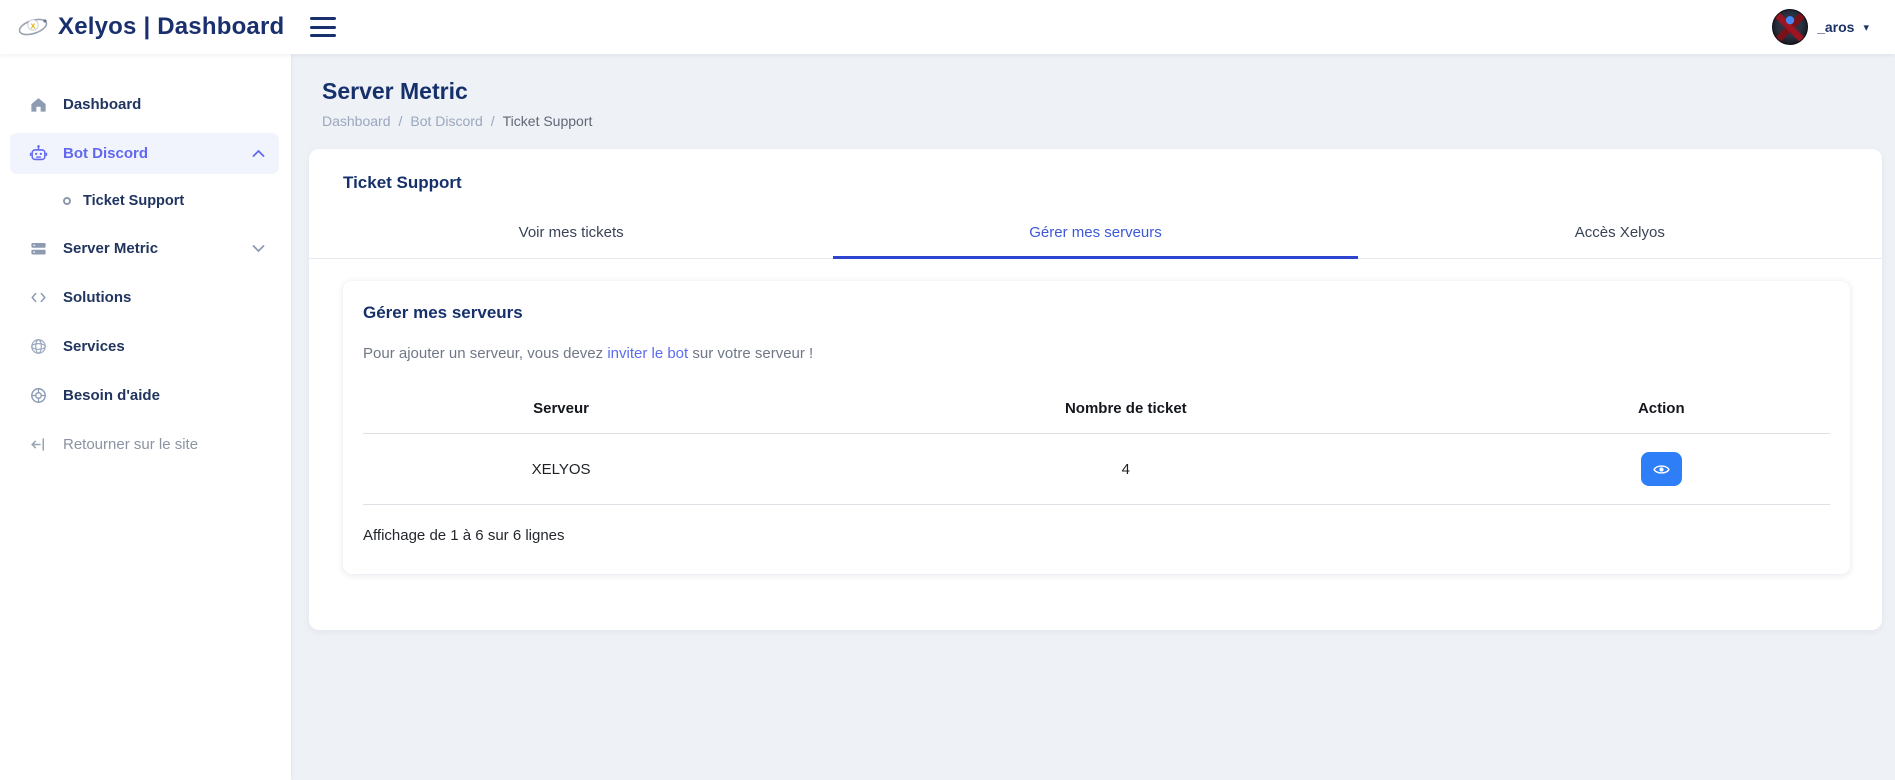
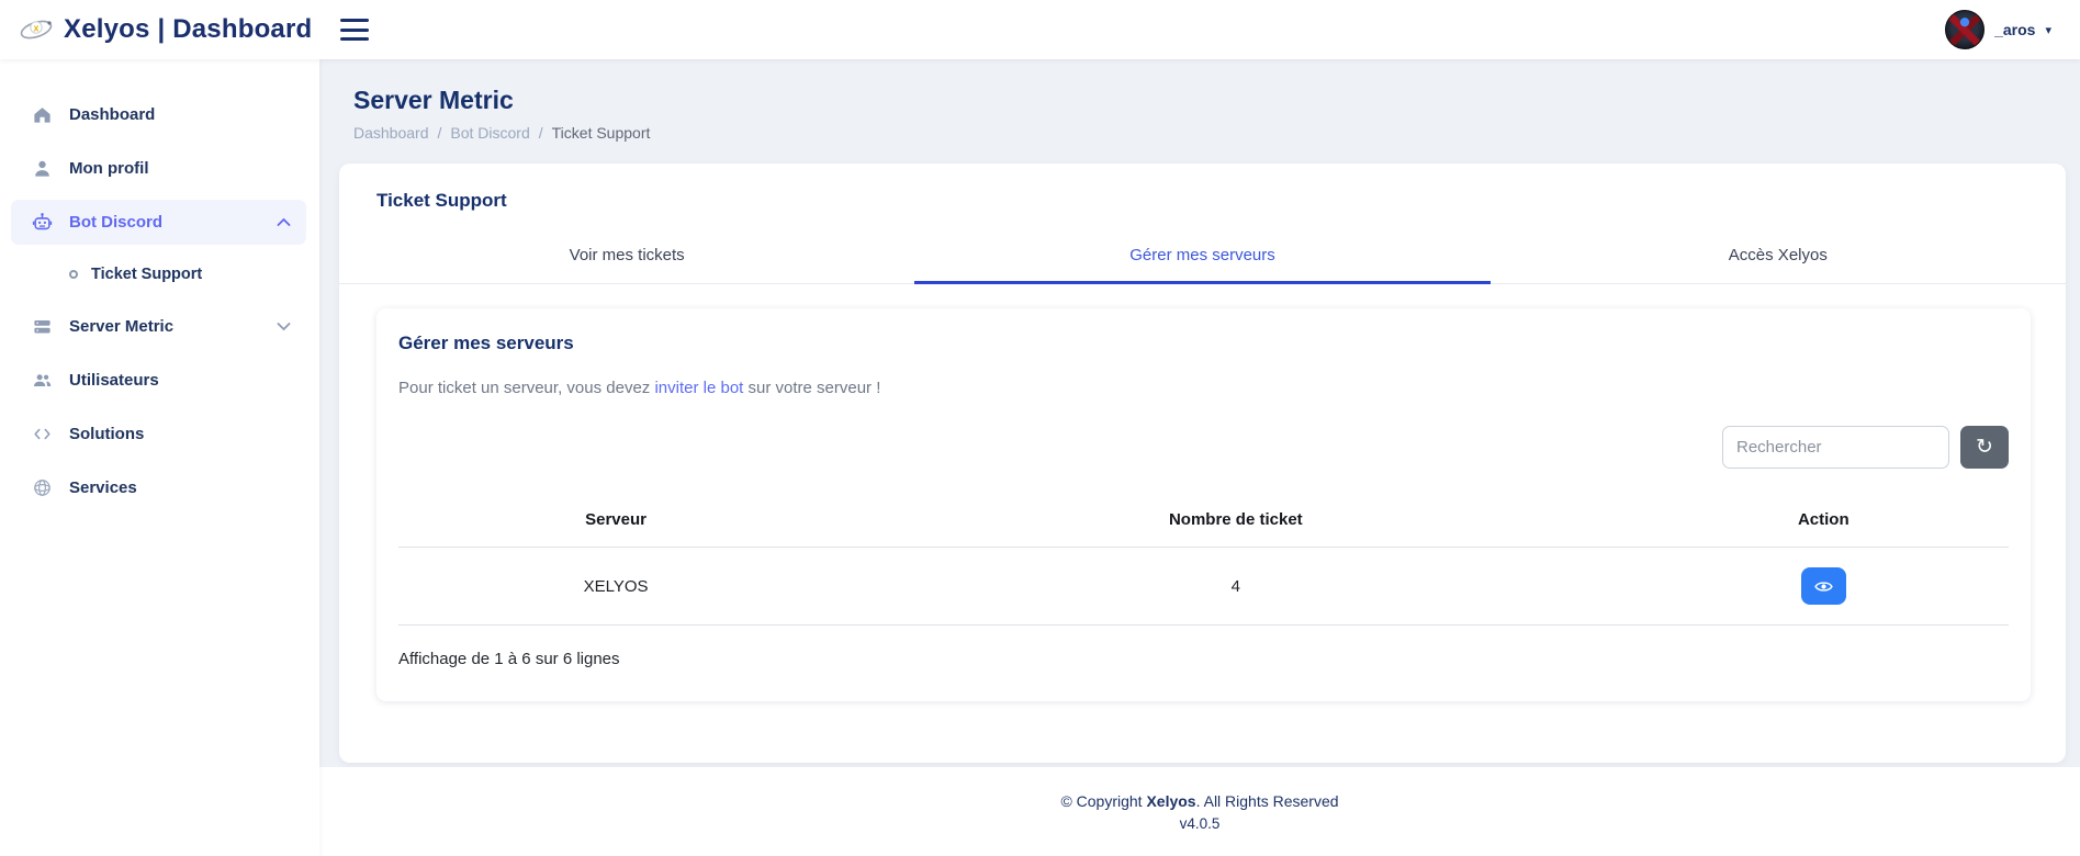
  x
  Xelyos | Dashboard
  _aros
  ▾
  Dashboard
+ Mon profil
  Bot Discord
  Ticket Support
  Server Metric
+ Utilisateurs
  Solutions
  Services
- Besoin d'aide
- Retourner sur le site
  Server Metric
  Dashboard
  /
  Bot Discord
  /
  Ticket Support
  Ticket Support
  Voir mes tickets
  Gérer mes serveurs
  Accès Xelyos
  Gérer mes serveurs
- Pour ajouter un serveur, vous devez inviter le bot sur votre serveur !
+ Pour ticket un serveur, vous devez inviter le bot sur votre serveur !
+ Rechercher
+ ↻
  Serveur	Nombre de ticket	Action
  XELYOS	4
  Affichage de 1 à 6 sur 6 lignes
+ © Copyright Xelyos. All Rights Reserved
+ v4.0.5
